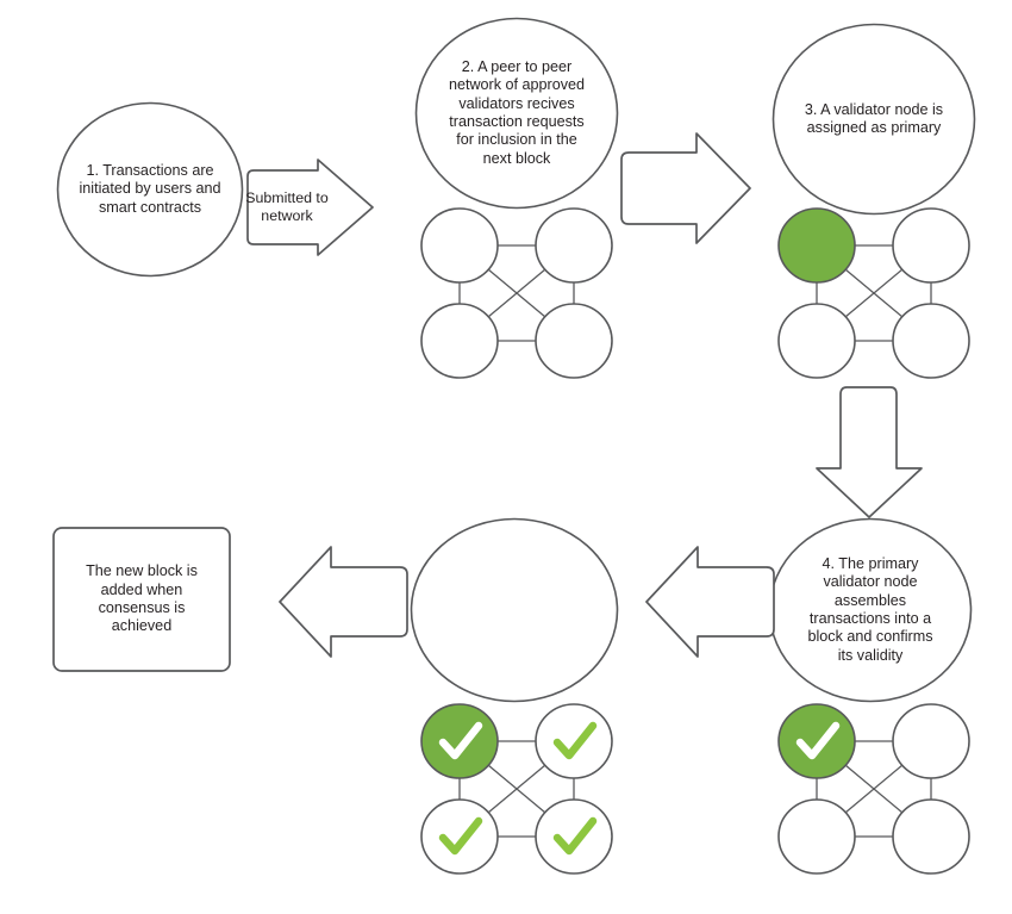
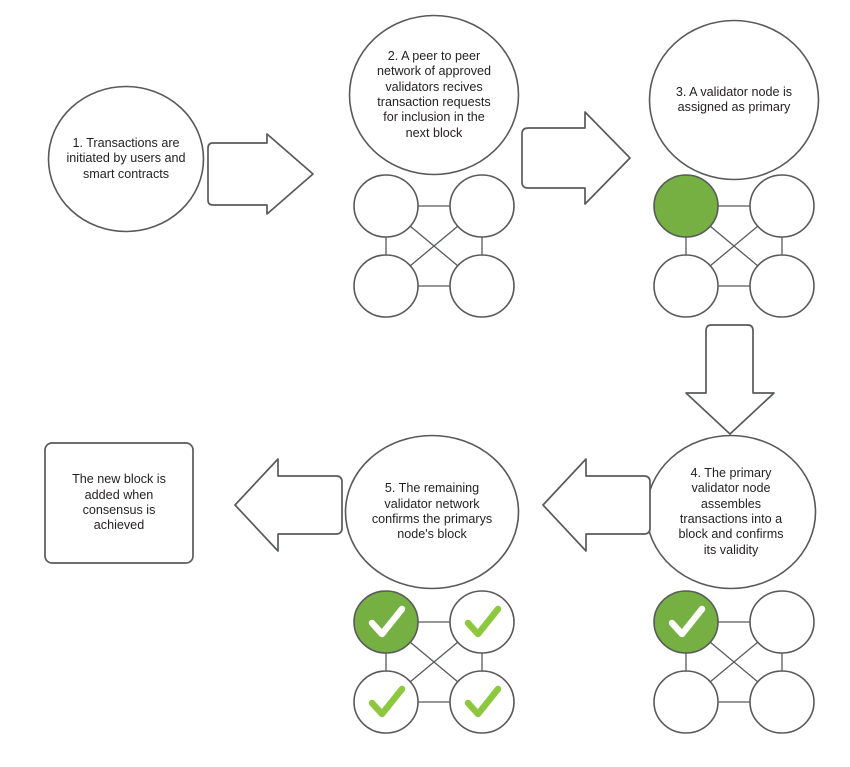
  1. Transactions are
  initiated by users and
  smart contracts
- Submitted to
- network
  2. A peer to peer
  network of approved
  validators recives
  transaction requests
  for inclusion in the
  next block
  3. A validator node is
  assigned as primary
  4. The primary
  validator node
  assembles
  transactions into a
  block and confirms
  its validity
+ 5. The remaining
+ validator network
+ confirms the primarys
+ node's block
  The new block is
  added when
  consensus is
  achieved
